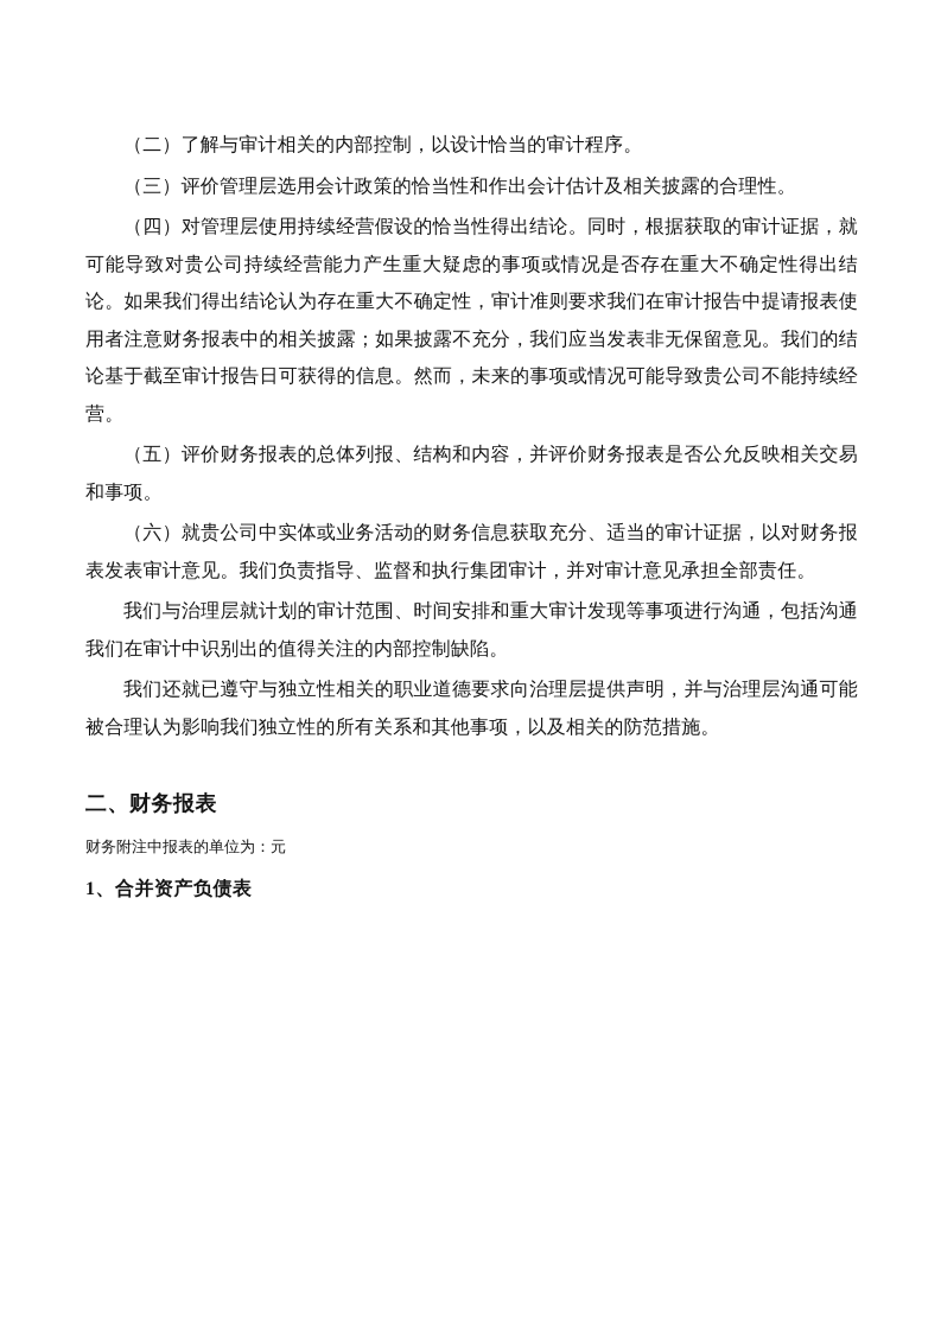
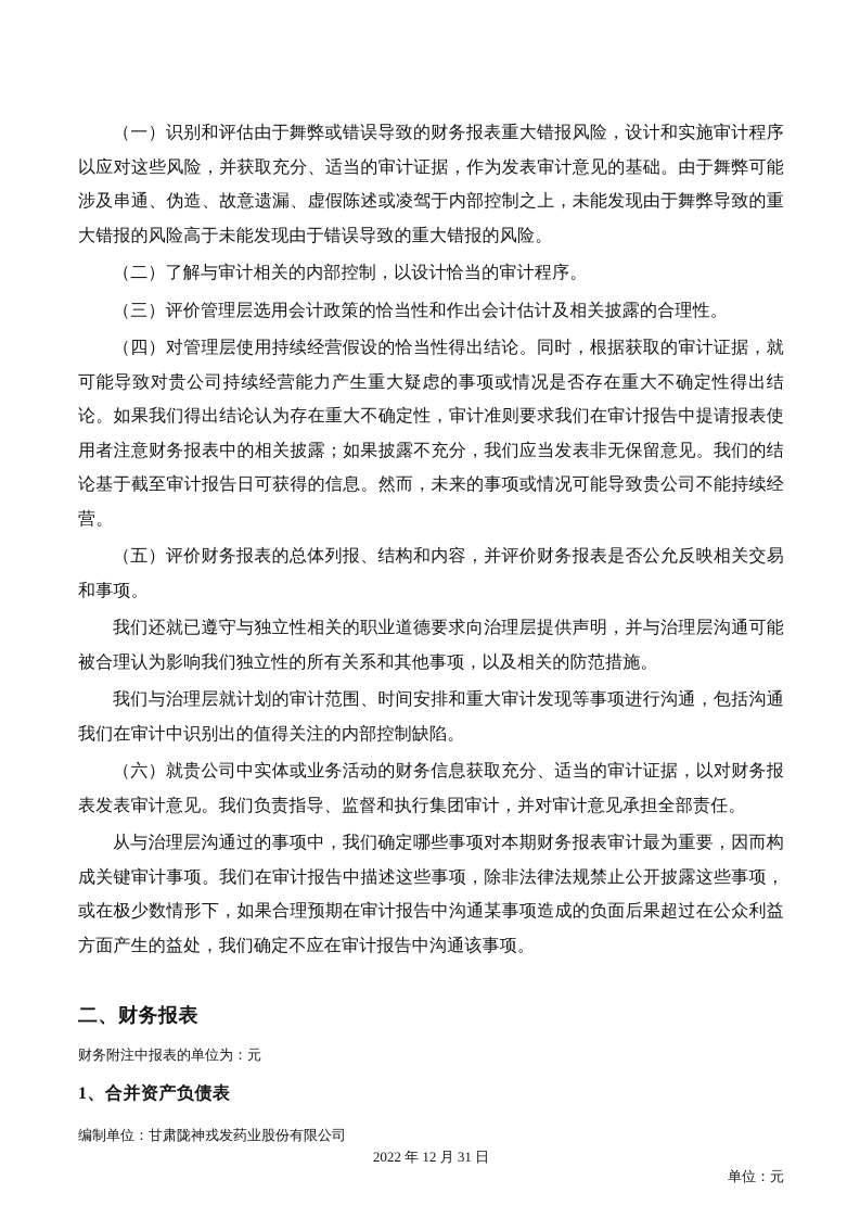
+ （一）识别和评估由于舞弊或错误导致的财务报表重大错报风险，设计和实施审计程序以应对这些风险，并获取充分、适当的审计证据，作为发表审计意见的基础。由于舞弊可能涉及串通、伪造、故意遗漏、虚假陈述或凌驾于内部控制之上，未能发现由于舞弊导致的重大错报的风险高于未能发现由于错误导致的重大错报的风险。
  （二）了解与审计相关的内部控制，以设计恰当的审计程序。
  （三）评价管理层选用会计政策的恰当性和作出会计估计及相关披露的合理性。
  （四）对管理层使用持续经营假设的恰当性得出结论。同时，根据获取的审计证据，就可能导致对贵公司持续经营能力产生重大疑虑的事项或情况是否存在重大不确定性得出结论。如果我们得出结论认为存在重大不确定性，审计准则要求我们在审计报告中提请报表使用者注意财务报表中的相关披露；如果披露不充分，我们应当发表非无保留意见。我们的结论基于截至审计报告日可获得的信息。然而，未来的事项或情况可能导致贵公司不能持续经营。
  （五）评价财务报表的总体列报、结构和内容，并评价财务报表是否公允反映相关交易和事项。
- （六）就贵公司中实体或业务活动的财务信息获取充分、适当的审计证据，以对财务报表发表审计意见。我们负责指导、监督和执行集团审计，并对审计意见承担全部责任。
+ 我们还就已遵守与独立性相关的职业道德要求向治理层提供声明，并与治理层沟通可能被合理认为影响我们独立性的所有关系和其他事项，以及相关的防范措施。
  我们与治理层就计划的审计范围、时间安排和重大审计发现等事项进行沟通，包括沟通我们在审计中识别出的值得关注的内部控制缺陷。
- 我们还就已遵守与独立性相关的职业道德要求向治理层提供声明，并与治理层沟通可能被合理认为影响我们独立性的所有关系和其他事项，以及相关的防范措施。
+ （六）就贵公司中实体或业务活动的财务信息获取充分、适当的审计证据，以对财务报表发表审计意见。我们负责指导、监督和执行集团审计，并对审计意见承担全部责任。
+ 从与治理层沟通过的事项中，我们确定哪些事项对本期财务报表审计最为重要，因而构成关键审计事项。我们在审计报告中描述这些事项，除非法律法规禁止公开披露这些事项，或在极少数情形下，如果合理预期在审计报告中沟通某事项造成的负面后果超过在公众利益方面产生的益处，我们确定不应在审计报告中沟通该事项。
  二、财务报表
  财务附注中报表的单位为：元
  1、合并资产负债表
+ 编制单位：甘肃陇神戎发药业股份有限公司
+ 2022 年 12 月 31 日
+ 单位：元
